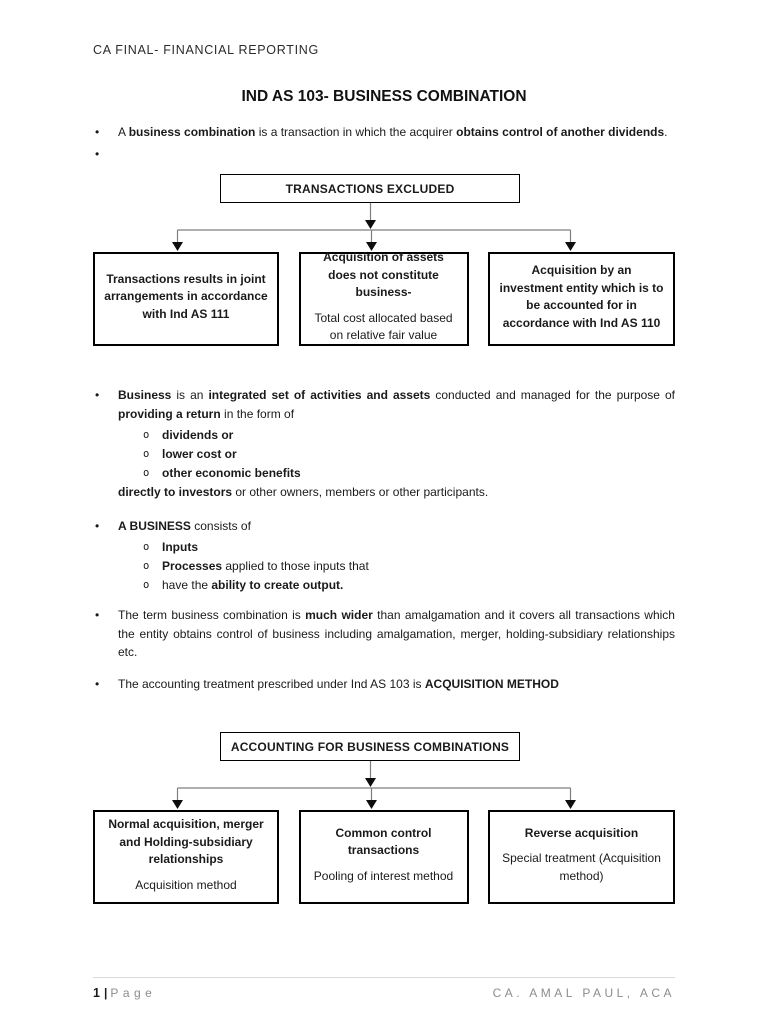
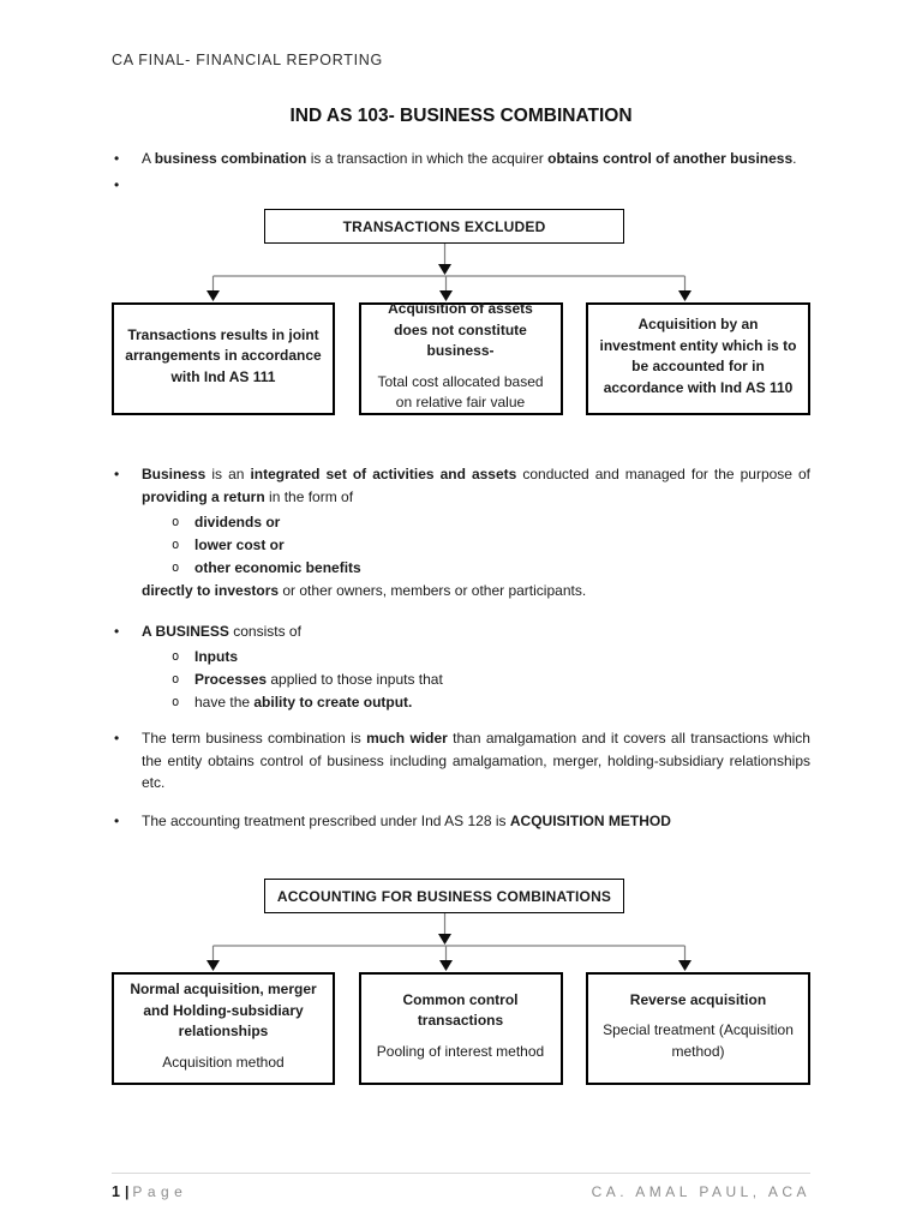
  CA FINAL- FINANCIAL REPORTING
  IND AS 103- BUSINESS COMBINATION
  •
- A business combination is a transaction in which the acquirer obtains control of another dividends.
+ A business combination is a transaction in which the acquirer obtains control of another business.
  •
  TRANSACTIONS EXCLUDED
  Transactions results in joint arrangements in accordance with Ind AS 111
  Acquisition of assets does not constitute business-
  Total cost allocated based on relative fair value
  Acquisition by an investment entity which is to be accounted for in accordance with Ind AS 110
  •
  Business is an integrated set of activities and assets conducted and managed for the purpose of providing a return in the form of
  o
  dividends or
  o
  lower cost or
  o
  other economic benefits
  directly to investors or other owners, members or other participants.
  •
  A BUSINESS consists of
  o
  Inputs
  o
  Processes applied to those inputs that
  o
  have the ability to create output.
  •
  The term business combination is much wider than amalgamation and it covers all transactions which the entity obtains control of business including amalgamation, merger, holding-subsidiary relationships etc.
  •
- The accounting treatment prescribed under Ind AS 103 is ACQUISITION METHOD
+ The accounting treatment prescribed under Ind AS 128 is ACQUISITION METHOD
  ACCOUNTING FOR BUSINESS COMBINATIONS
  Normal acquisition, merger and Holding-subsidiary relationships
  Acquisition method
  Common control transactions
  Pooling of interest method
  Reverse acquisition
  Special treatment (Acquisition method)
  1 | Page
  CA. AMAL PAUL, ACA
